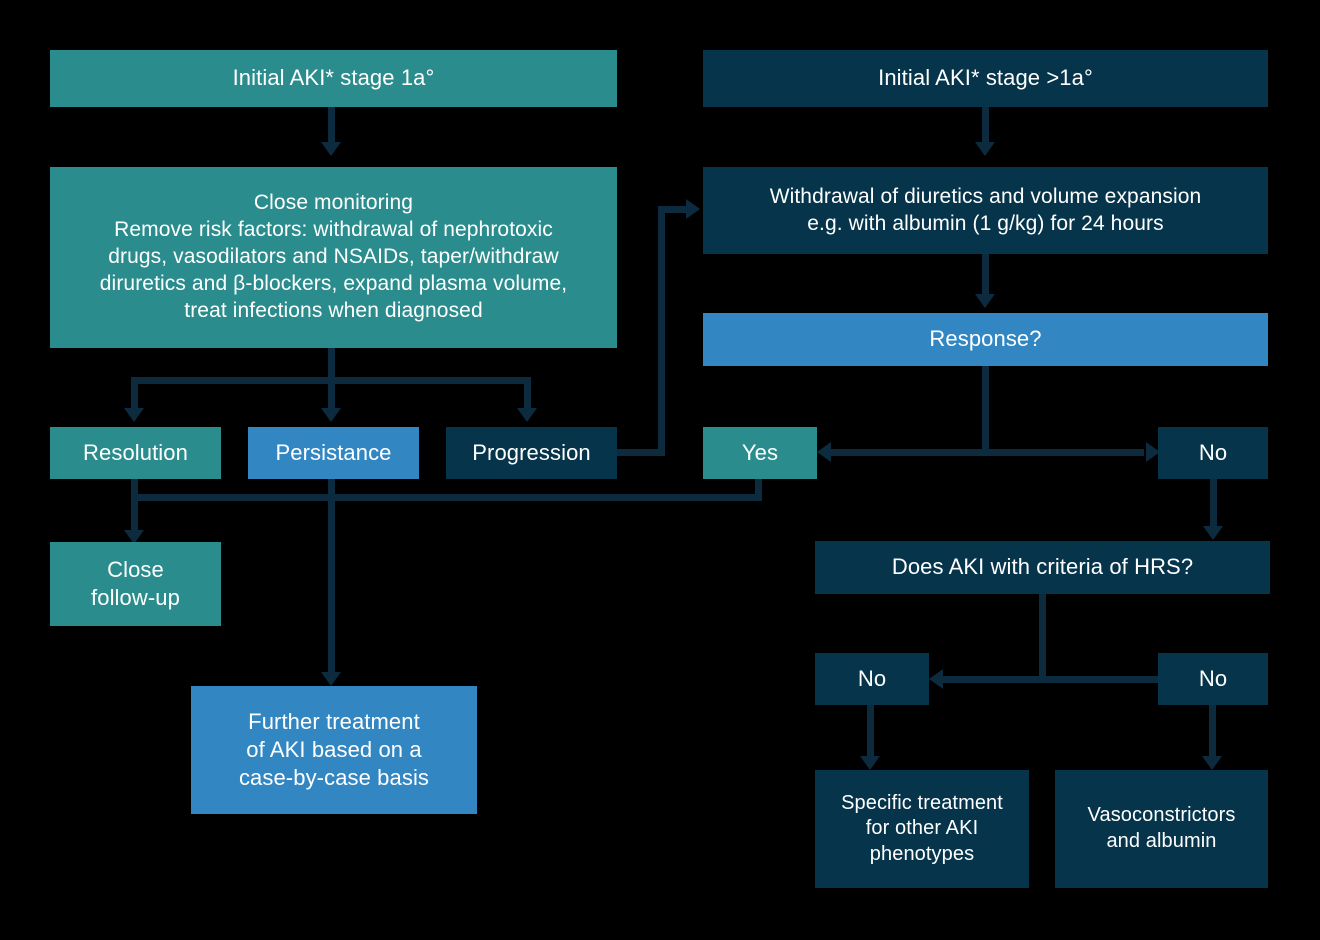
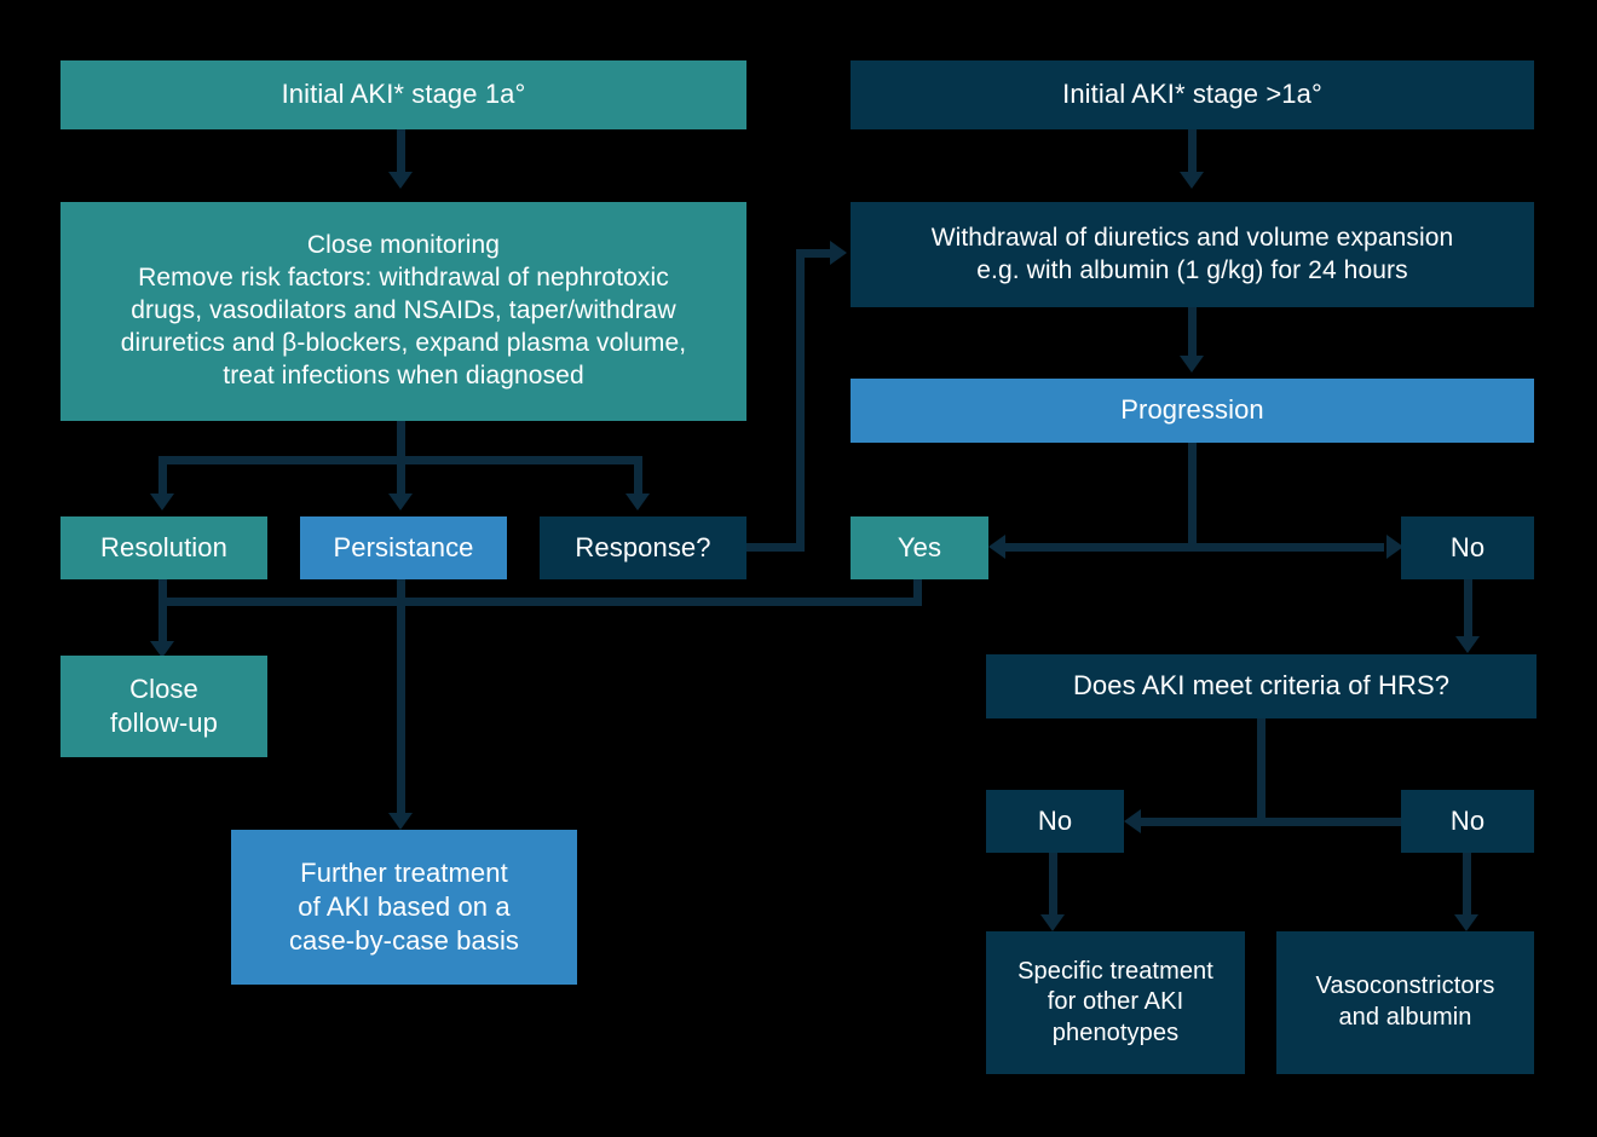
  Initial AKI* stage 1a°
  Close monitoring
  Remove risk factors: withdrawal of nephrotoxic
  drugs, vasodilators and NSAIDs, taper/withdraw
  diruretics and β-blockers, expand plasma volume,
  treat infections when diagnosed
  Resolution
  Persistance
- Progression
+ Response?
  Close
  follow-up
  Further treatment
  of AKI based on a
  case-by-case basis
  Initial AKI* stage >1a°
  Withdrawal of diuretics and volume expansion
  e.g. with albumin (1 g/kg) for 24 hours
- Response?
+ Progression
  Yes
  No
- Does AKI with criteria of HRS?
+ Does AKI meet criteria of HRS?
  No
  No
  Specific treatment
  for other AKI
  phenotypes
  Vasoconstrictors
  and albumin
